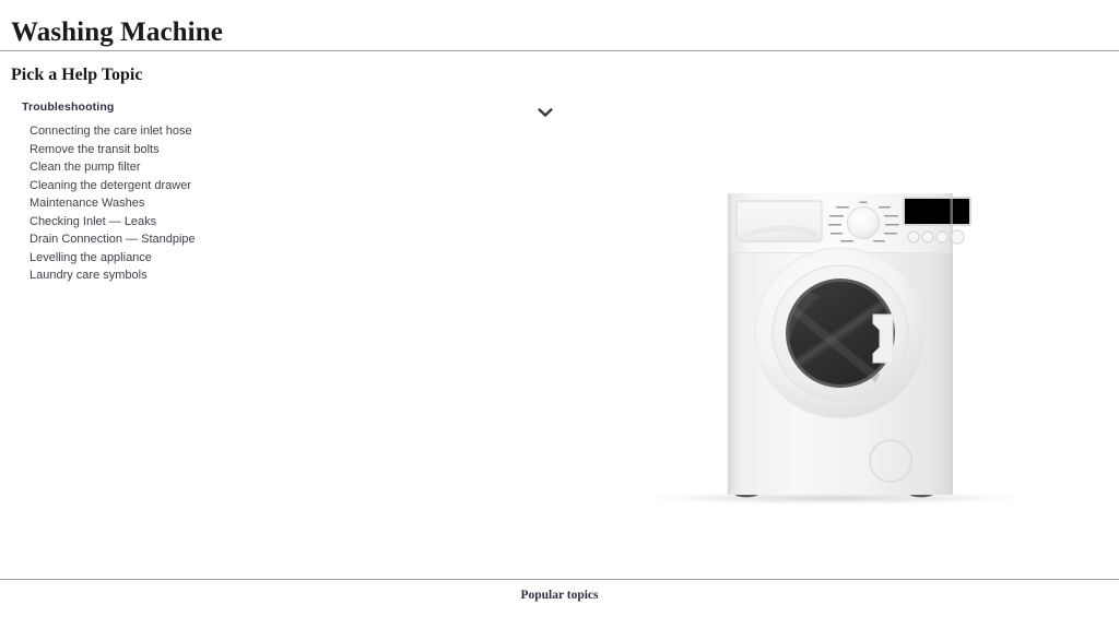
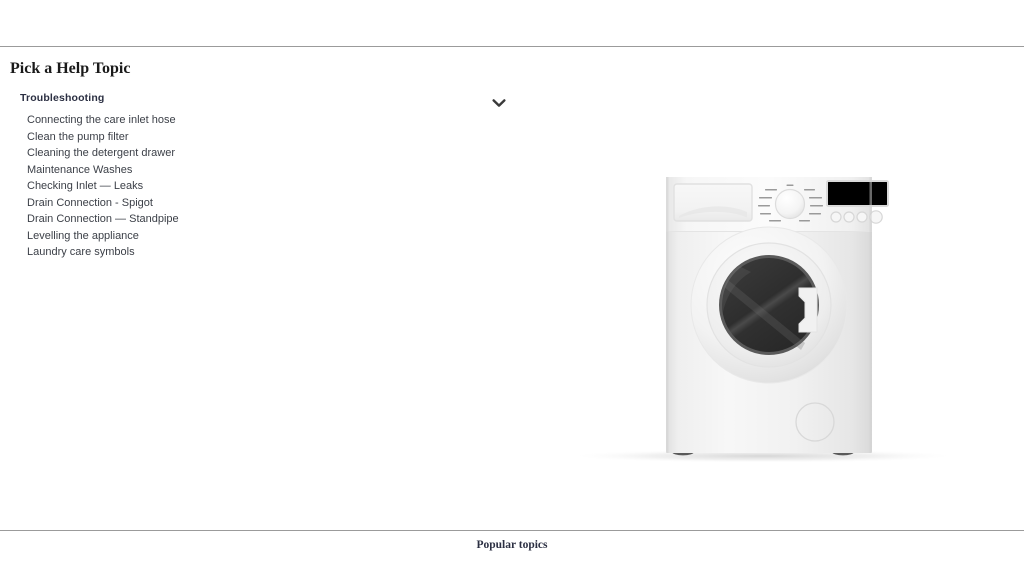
- Washing Machine
  Pick a Help Topic
  Troubleshooting
  Connecting the care inlet hose
- Remove the transit bolts
  Clean the pump filter
  Cleaning the detergent drawer
  Maintenance Washes
  Checking Inlet — Leaks
+ Drain Connection - Spigot
  Drain Connection — Standpipe
  Levelling the appliance
  Laundry care symbols
  Popular topics
